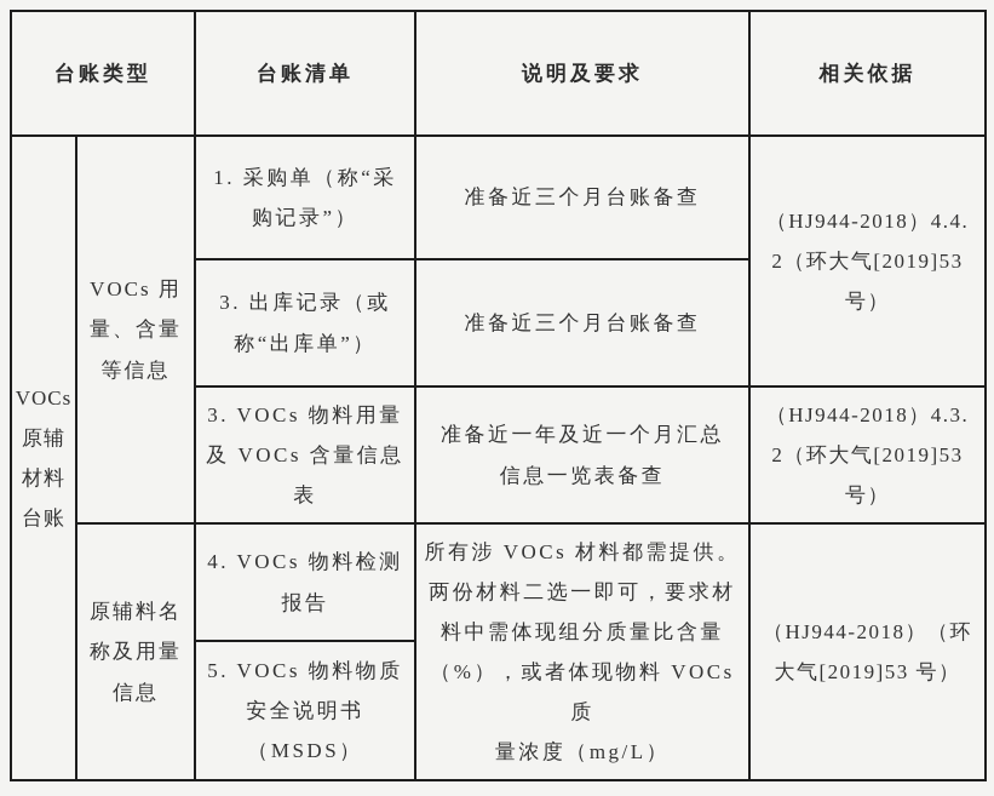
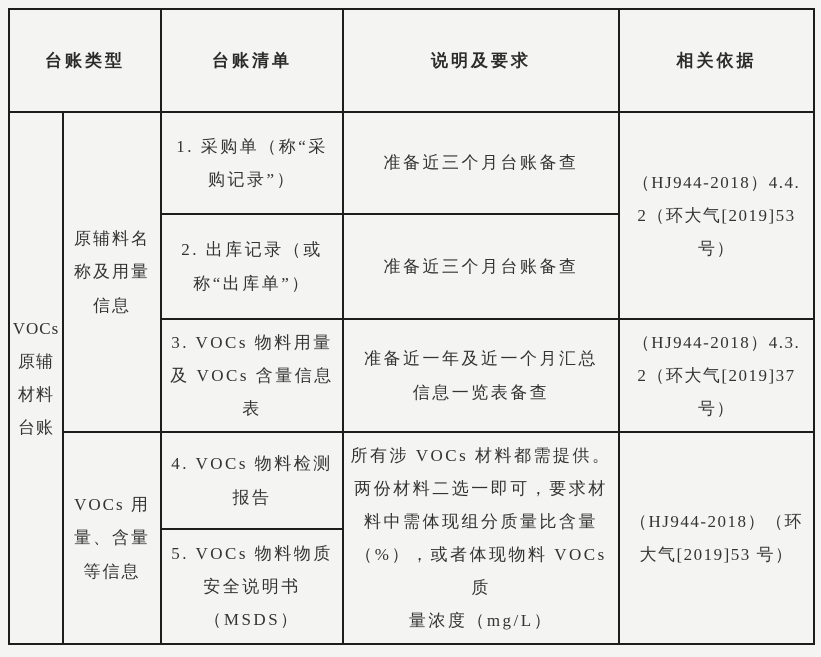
  台账类型	台账清单	说明及要求	相关依据
- VOCs 原辅 材料 台账	VOCs 用 量、含量 等信息	1. 采购单（称“采 购记录”）	准备近三个月台账备查	（HJ944-2018）4.4. 2（环大气[2019]53 号）
+ VOCs 原辅 材料 台账	原辅料名 称及用量 信息	1. 采购单（称“采 购记录”）	准备近三个月台账备查	（HJ944-2018）4.4. 2（环大气[2019]53 号）
- 3. 出库记录（或 称“出库单”）	准备近三个月台账备查
+ 2. 出库记录（或 称“出库单”）	准备近三个月台账备查
- 3. VOCs 物料用量 及 VOCs 含量信息 表	准备近一年及近一个月汇总 信息一览表备查	（HJ944-2018）4.3. 2（环大气[2019]53 号）
+ 3. VOCs 物料用量 及 VOCs 含量信息 表	准备近一年及近一个月汇总 信息一览表备查	（HJ944-2018）4.3. 2（环大气[2019]37 号）
- 原辅料名 称及用量 信息	4. VOCs 物料检测 报告	所有涉 VOCs 材料都需提供。 两份材料二选一即可，要求材 料中需体现组分质量比含量 （%），或者体现物料 VOCs 质 量浓度（mg/L）	（HJ944-2018）（环 大气[2019]53 号）
+ VOCs 用 量、含量 等信息	4. VOCs 物料检测 报告	所有涉 VOCs 材料都需提供。 两份材料二选一即可，要求材 料中需体现组分质量比含量 （%），或者体现物料 VOCs 质 量浓度（mg/L）	（HJ944-2018）（环 大气[2019]53 号）
  5. VOCs 物料物质 安全说明书（MSDS）
